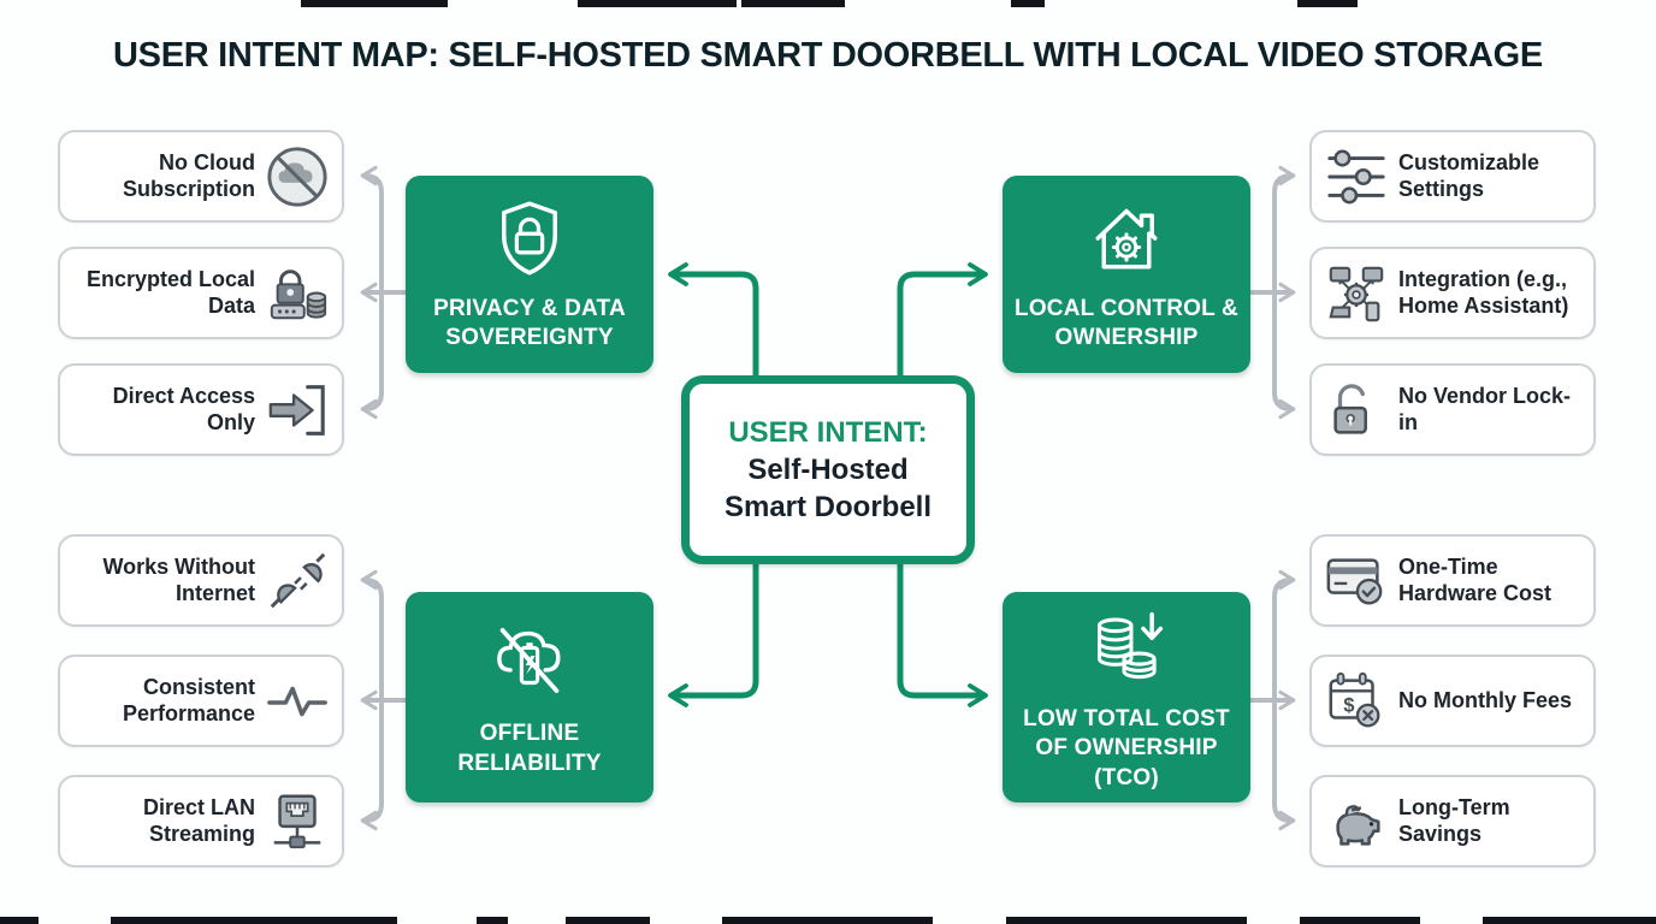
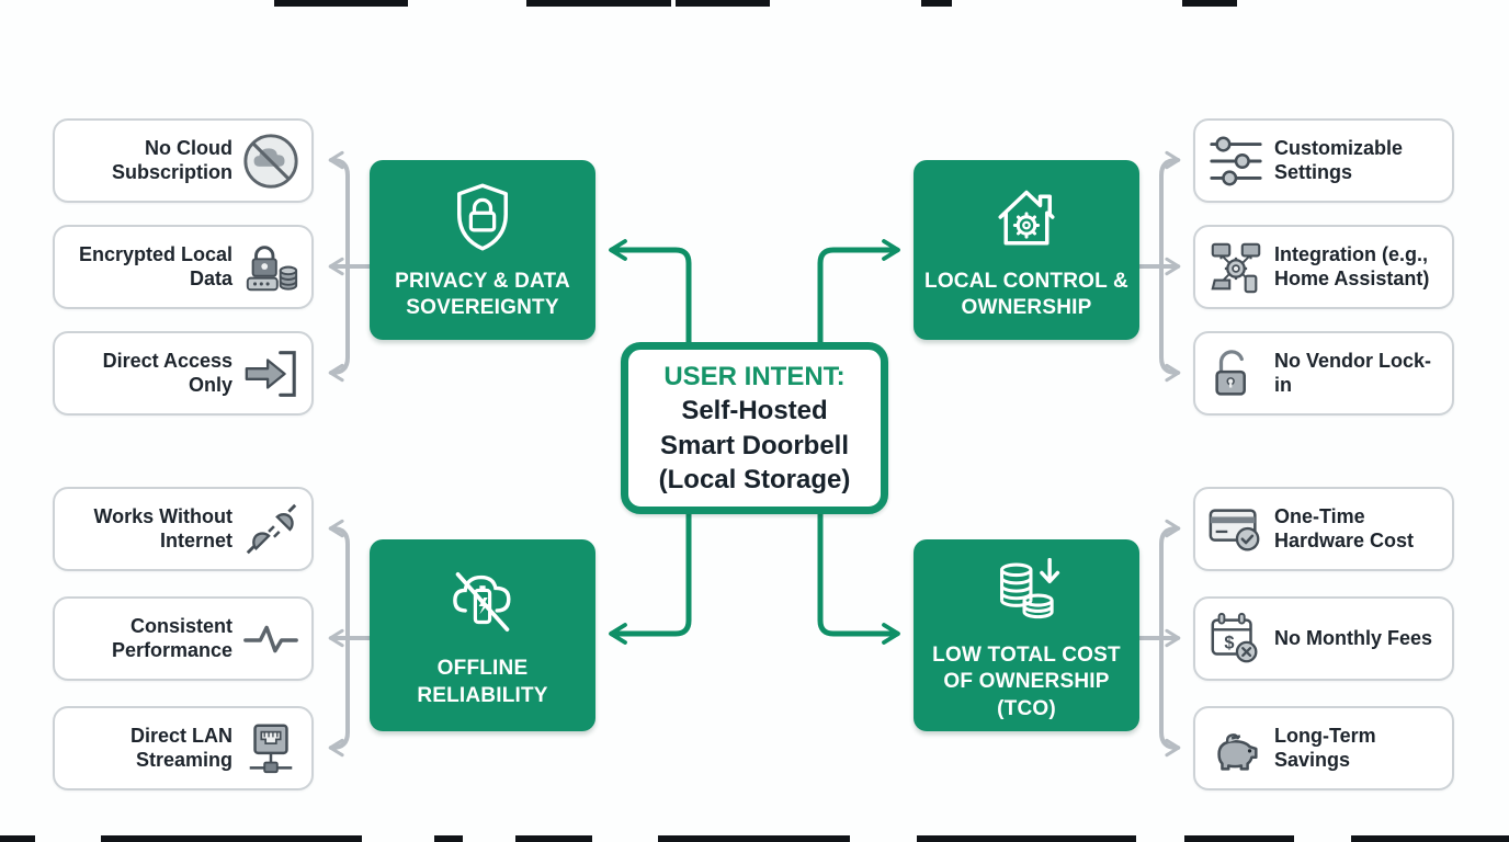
- USER INTENT MAP: SELF-HOSTED SMART DOORBELL WITH LOCAL VIDEO STORAGE
  No Cloud Subscription
  Encrypted Local Data
  Direct Access Only
  Works Without Internet
  Consistent Performance
  Direct LAN Streaming
  Customizable Settings
  Integration (e.g., Home Assistant)
  No Vendor Lock-in
  One-Time Hardware Cost
  $
  No Monthly Fees
  Long-Term Savings
  PRIVACY & DATA SOVEREIGNTY
  LOCAL CONTROL & OWNERSHIP
  OFFLINE RELIABILITY
  LOW TOTAL COST OF OWNERSHIP (TCO)
  USER INTENT:
  Self-Hosted
  Smart Doorbell
+ (Local Storage)
